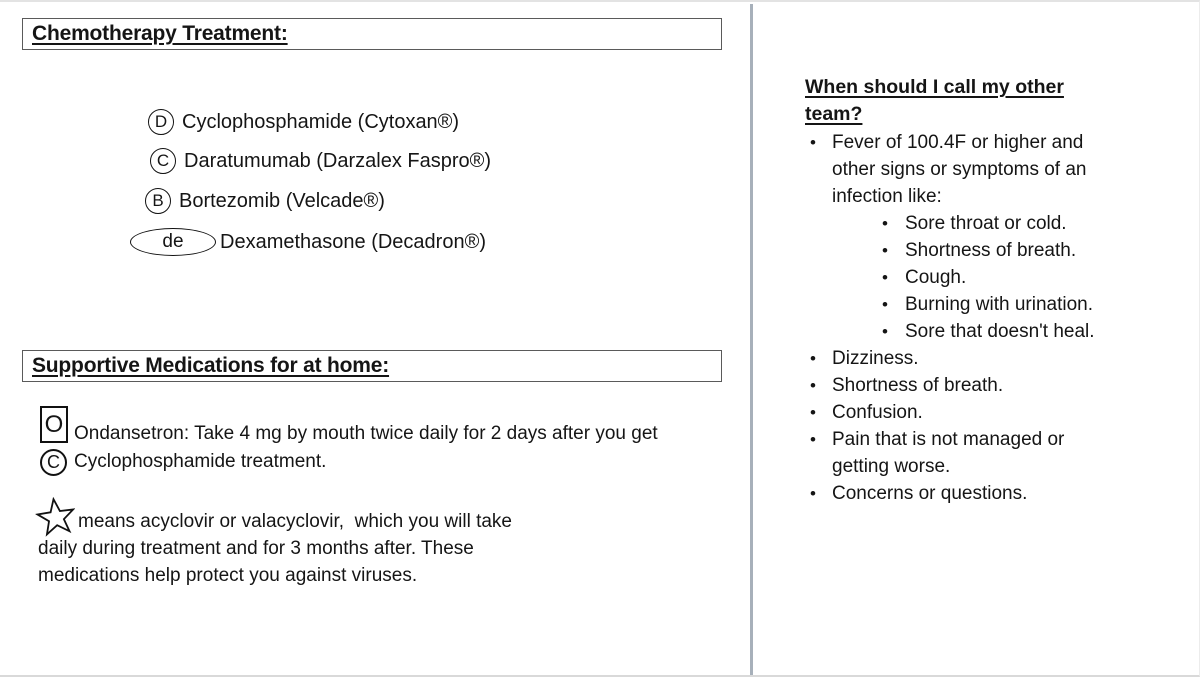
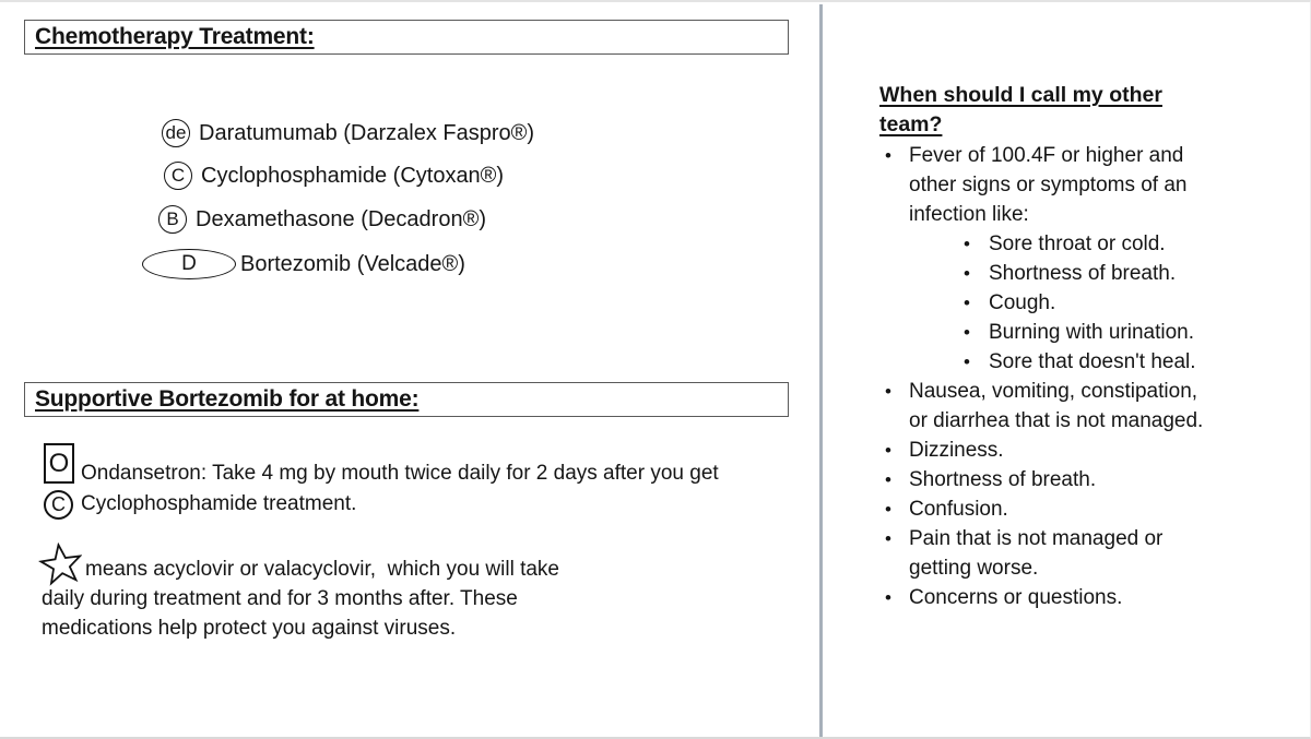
  Chemotherapy Treatment:
- D
+ de
- Cyclophosphamide (Cytoxan®)
+ Daratumumab (Darzalex Faspro®)
  C
- Daratumumab (Darzalex Faspro®)
+ Cyclophosphamide (Cytoxan®)
  B
- Bortezomib (Velcade®)
+ Dexamethasone (Decadron®)
- de
+ D
- Dexamethasone (Decadron®)
+ Bortezomib (Velcade®)
- Supportive Medications for at home:
+ Supportive Bortezomib for at home:
  O
  C
  Ondansetron: Take 4 mg by mouth twice daily for 2 days after you get
  Cyclophosphamide treatment.
  means acyclovir or valacyclovir, which you will take daily during treatment and for 3 months after. These medications help protect you against viruses.
  When should I call my other team?
  Fever of 100.4F or higher and other signs or symptoms of an infection like:
  Sore throat or cold.
  Shortness of breath.
  Cough.
  Burning with urination.
  Sore that doesn't heal.
+ Nausea, vomiting, constipation, or diarrhea that is not managed.
  Dizziness.
  Shortness of breath.
  Confusion.
  Pain that is not managed or getting worse.
  Concerns or questions.
